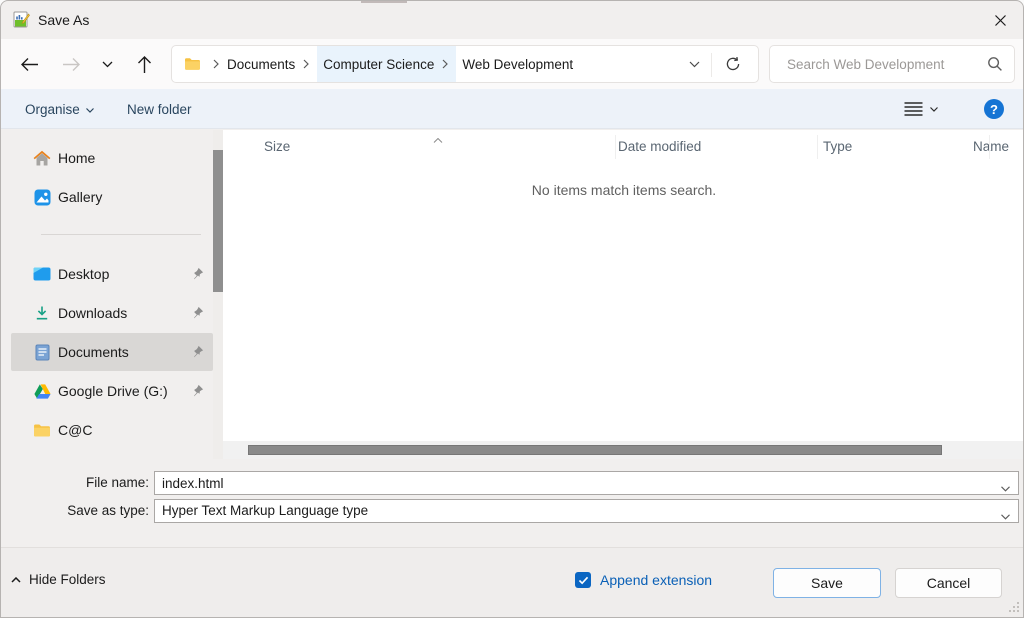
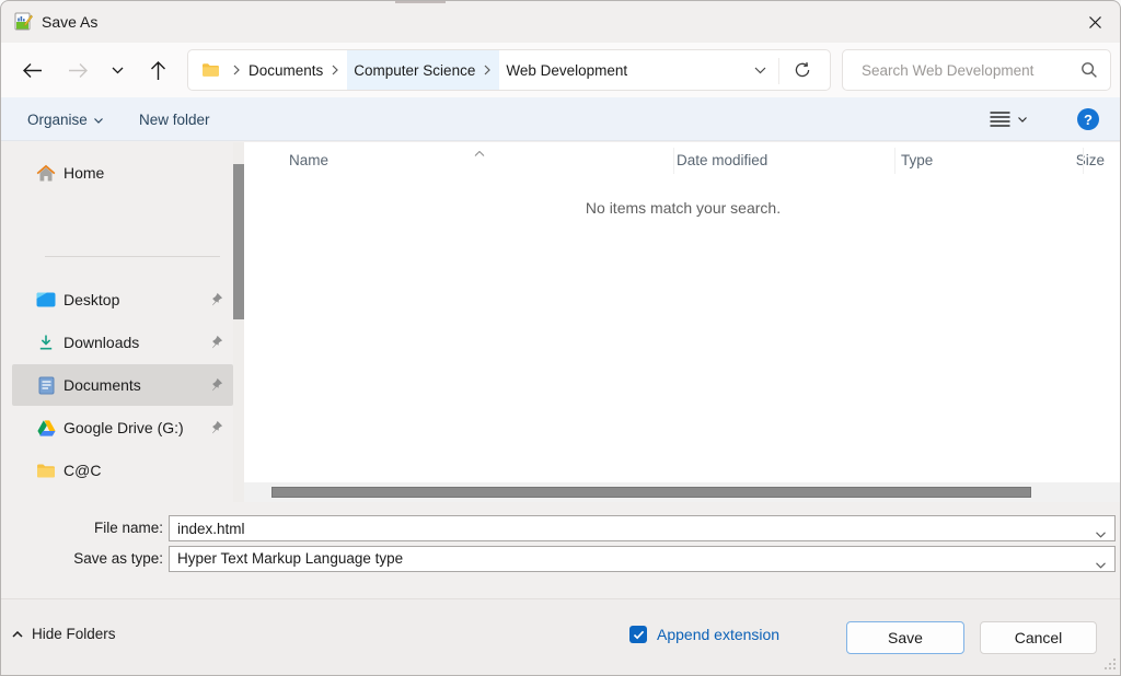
  Save As
  Documents
  Computer Science
  Web Development
  Search Web Development
  Organise
  New folder
  ?
  Home
- Gallery
  Desktop
  Downloads
  Documents
  Google Drive (G:)
  C@C
- Size
+ Name
  Date modified
  Type
- Name
+ Size
- No items match items search.
+ No items match your search.
  File name:
  index.html
  Save as type:
  Hyper Text Markup Language type
  Hide Folders
  Append extension
  Save
  Cancel
